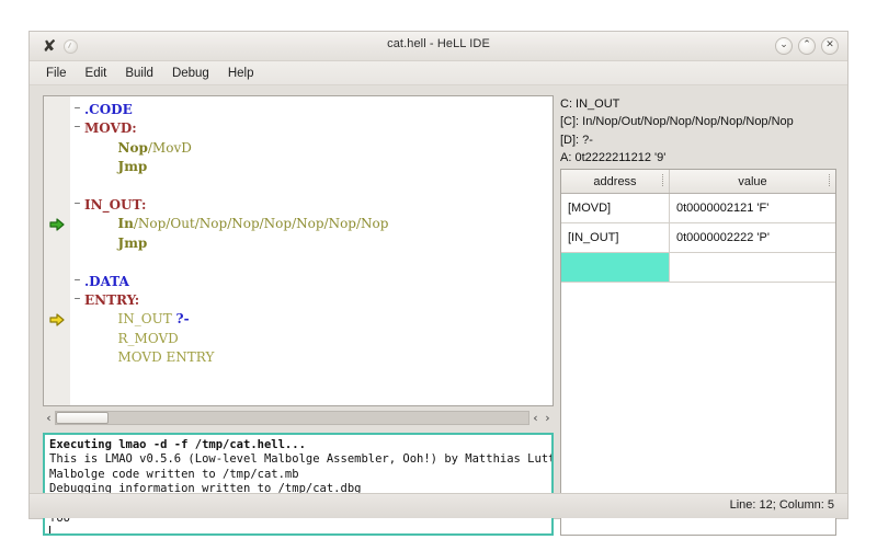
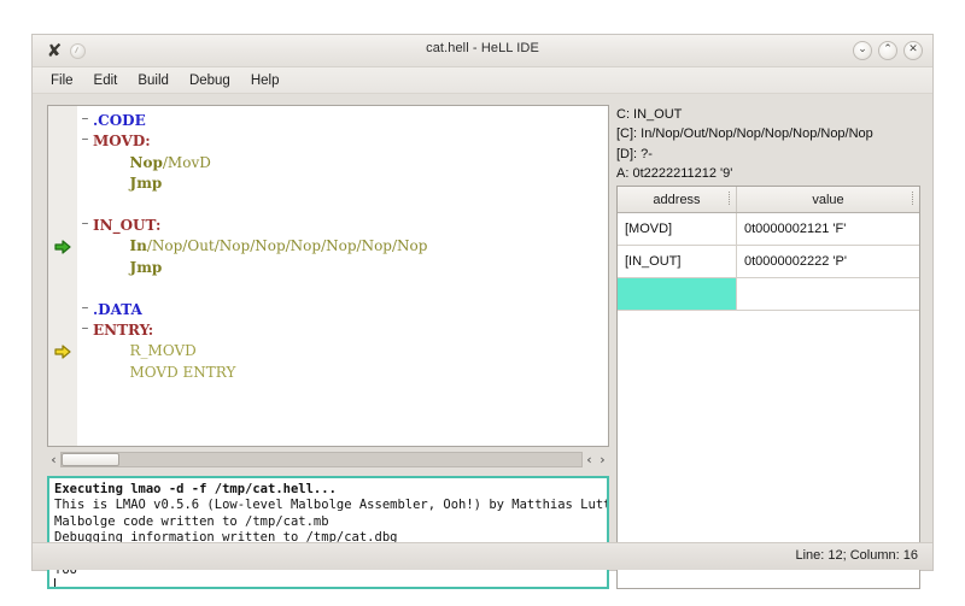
  ✘
  cat.hell - HeLL IDE
  ⌄
  ⌃
  ✕
  File
  Edit
  Build
  Debug
  Help
  .CODE
  MOVD:
  Nop/MovD
  Jmp
  IN_OUT:
  In/Nop/Out/Nop/Nop/Nop/Nop/Nop/Nop
  Jmp
  .DATA
  ENTRY:
- IN_OUT ?-
  R_MOVD
  MOVD ENTRY
  ‹
  ‹
  ›
  Executing lmao -d -f /tmp/cat.hell...
  This is LMAO v0.5.6 (Low-level Malbolge Assembler, Ooh!) by Matthias Lut
  Malbolge code written to /tmp/cat.mb
  Debugging information written to /tmp/cat.dbg
  foo
  C: IN_OUT
  [C]: In/Nop/Out/Nop/Nop/Nop/Nop/Nop/Nop
  [D]: ?-
  A: 0t2222211212 '9'
  address	value
  [MOVD]	0t0000002121 'F'
  [IN_OUT]	0t0000002222 'P'
- Line: 12; Column: 5
+ Line: 12; Column: 16
